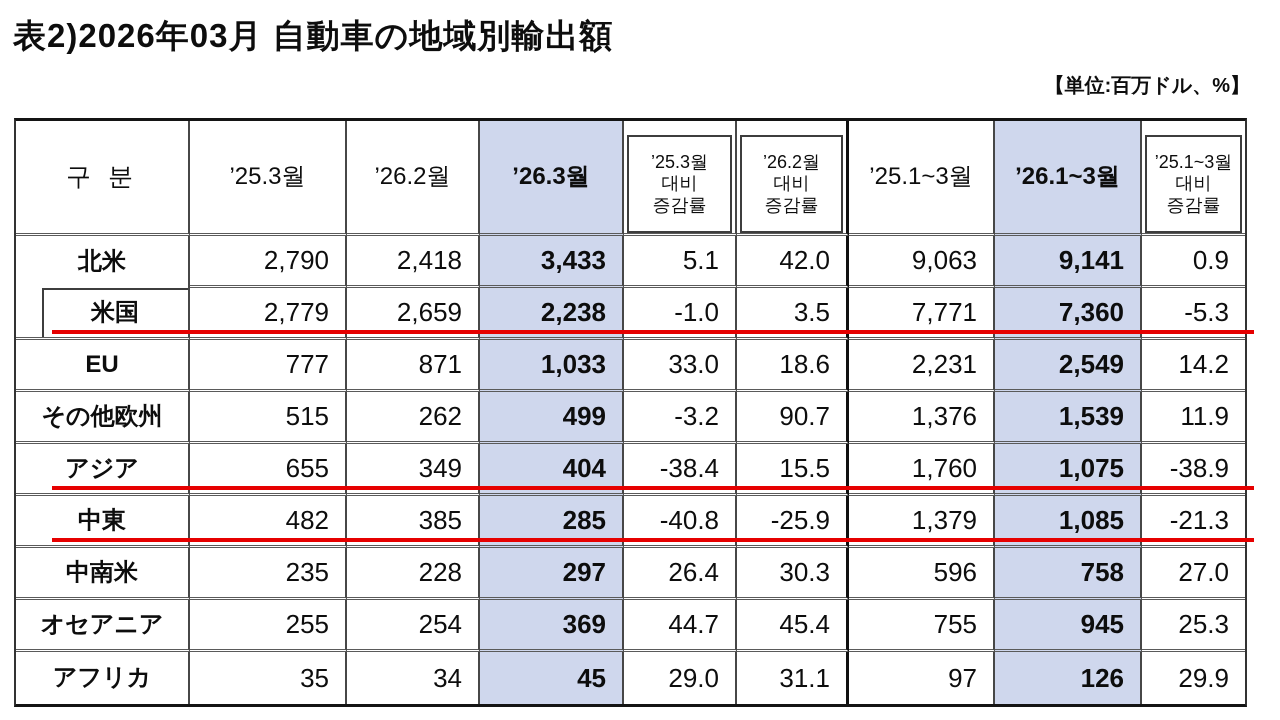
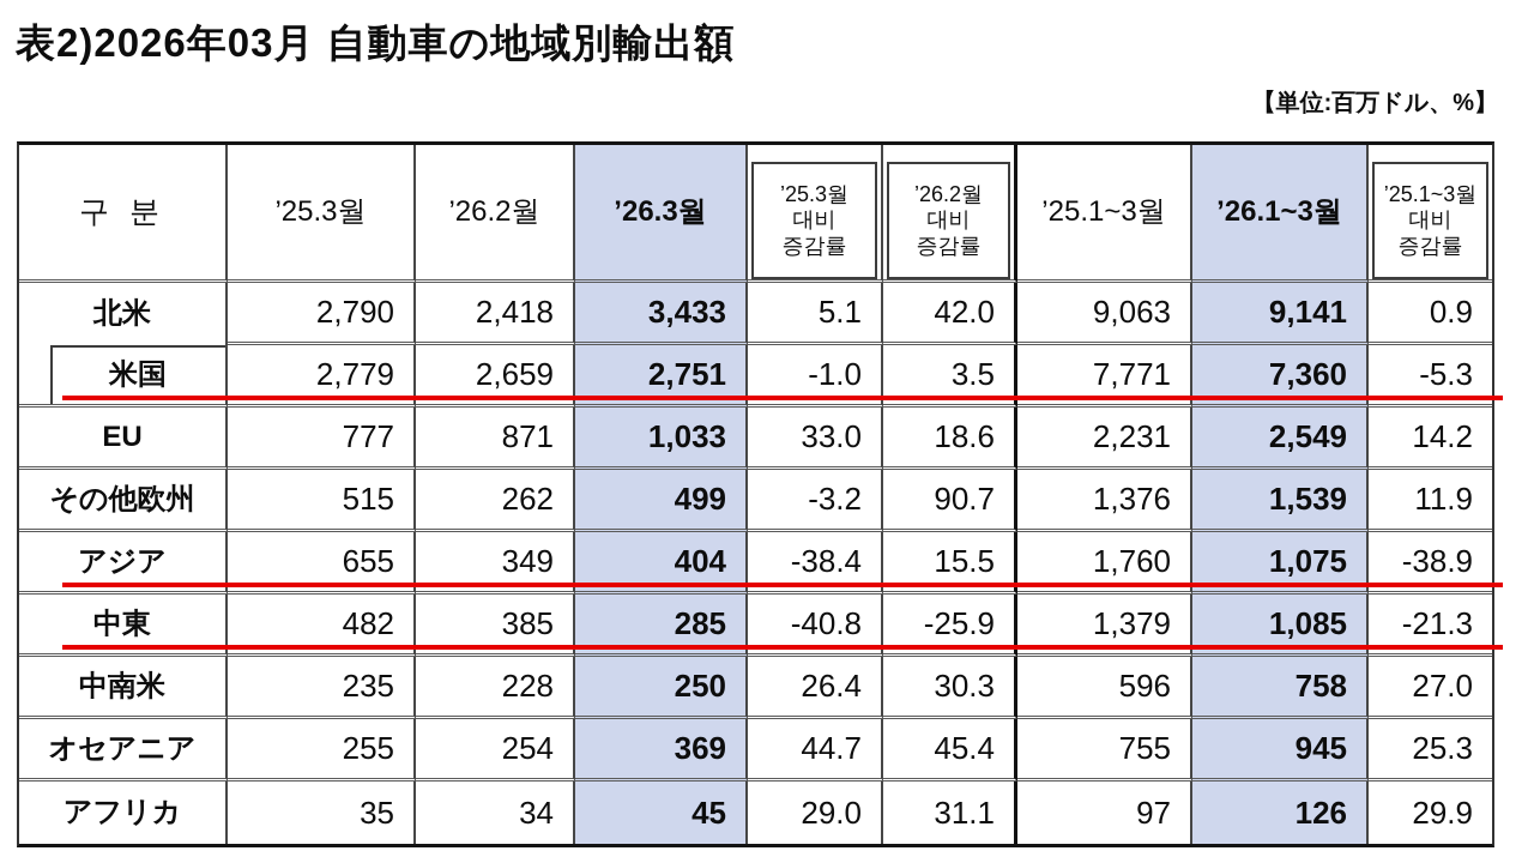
  表2)2026年03月 自動車の地域別輸出額
  【単位:百万ドル、%】
  구 분
  ’25.3월
  ’26.2월
  ’26.3월
  ’25.3월
  대비
  증감률
  ’26.2월
  대비
  증감률
  ’25.1~3월
  ’26.1~3월
  ’25.1~3월
  대비
  증감률
  北米
  2,790
  2,418
  3,433
  5.1
  42.0
  9,063
  9,141
  0.9
  米国
  2,779
  2,659
- 2,238
+ 2,751
  -1.0
  3.5
  7,771
  7,360
  -5.3
  EU
  777
  871
  1,033
  33.0
  18.6
  2,231
  2,549
  14.2
  その他欧州
  515
  262
  499
  -3.2
  90.7
  1,376
  1,539
  11.9
  アジア
  655
  349
  404
  -38.4
  15.5
  1,760
  1,075
  -38.9
  中東
  482
  385
  285
  -40.8
  -25.9
  1,379
  1,085
  -21.3
  中南米
  235
  228
- 297
+ 250
  26.4
  30.3
  596
  758
  27.0
  オセアニア
  255
  254
  369
  44.7
  45.4
  755
  945
  25.3
  アフリカ
  35
  34
  45
  29.0
  31.1
  97
  126
  29.9
